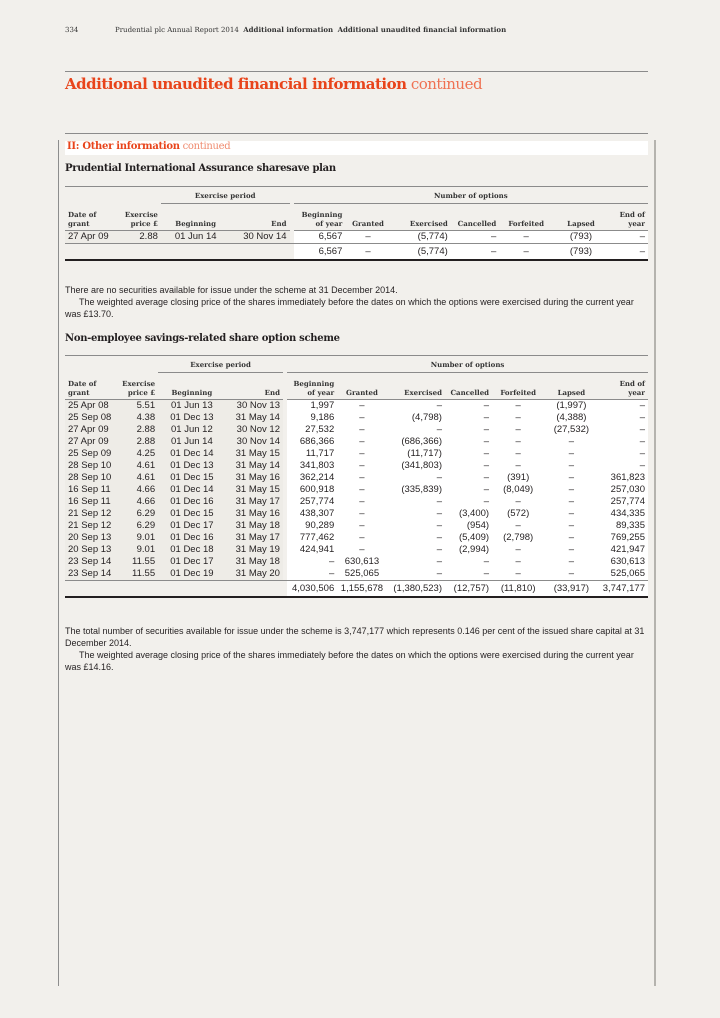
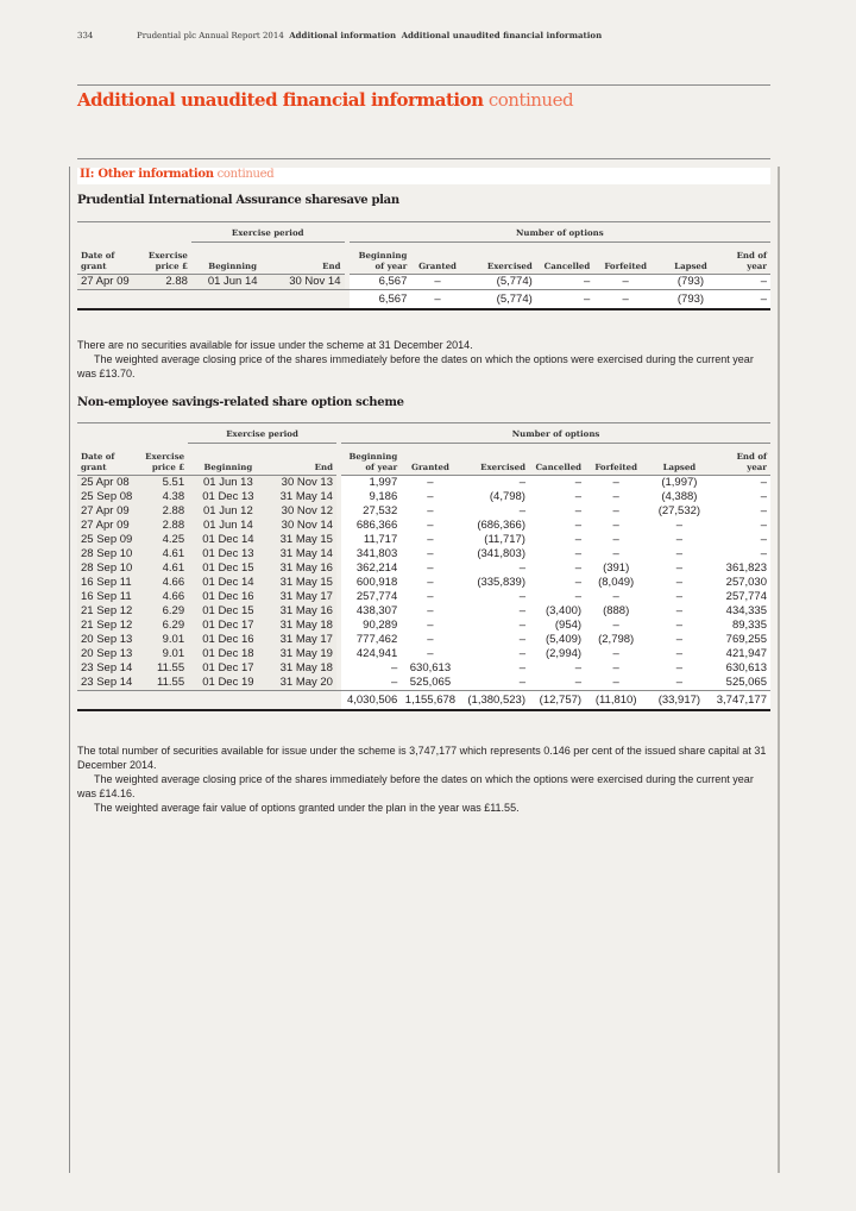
  334 Prudential plc Annual Report 2014 Additional information Additional unaudited financial information
  Additional unaudited financial information continued
  II: Other information continued
  Prudential International Assurance sharesave plan
  	Exercise period		Number of options
  Date of grant	Exerciseprice £	Beginning	End		Beginningof year	Granted	Exercised	Cancelled	Forfeited	Lapsed	End ofyear
  27 Apr 09	2.88	01 Jun 14	30 Nov 14		6,567	–	(5,774)	–	–	(793)	–
  					6,567	–	(5,774)	–	–	(793)	–
  There are no securities available for issue under the scheme at 31 December 2014.
  The weighted average closing price of the shares immediately before the dates on which the options were exercised during the current year was £13.70.
  Non-employee savings-related share option scheme
  	Exercise period		Number of options
  Date of grant	Exerciseprice £	Beginning	End		Beginningof year	Granted	Exercised	Cancelled	Forfeited	Lapsed	End ofyear
  25 Apr 08	5.51	01 Jun 13	30 Nov 13		1,997	–	–	–	–	(1,997)	–
  25 Sep 08	4.38	01 Dec 13	31 May 14		9,186	–	(4,798)	–	–	(4,388)	–
  27 Apr 09	2.88	01 Jun 12	30 Nov 12		27,532	–	–	–	–	(27,532)	–
  27 Apr 09	2.88	01 Jun 14	30 Nov 14		686,366	–	(686,366)	–	–	–	–
  25 Sep 09	4.25	01 Dec 14	31 May 15		11,717	–	(11,717)	–	–	–	–
  28 Sep 10	4.61	01 Dec 13	31 May 14		341,803	–	(341,803)	–	–	–	–
  28 Sep 10	4.61	01 Dec 15	31 May 16		362,214	–	–	–	(391)	–	361,823
  16 Sep 11	4.66	01 Dec 14	31 May 15		600,918	–	(335,839)	–	(8,049)	–	257,030
  16 Sep 11	4.66	01 Dec 16	31 May 17		257,774	–	–	–	–	–	257,774
- 21 Sep 12	6.29	01 Dec 15	31 May 16		438,307	–	–	(3,400)	(572)	–	434,335
+ 21 Sep 12	6.29	01 Dec 15	31 May 16		438,307	–	–	(3,400)	(888)	–	434,335
  21 Sep 12	6.29	01 Dec 17	31 May 18		90,289	–	–	(954)	–	–	89,335
  20 Sep 13	9.01	01 Dec 16	31 May 17		777,462	–	–	(5,409)	(2,798)	–	769,255
  20 Sep 13	9.01	01 Dec 18	31 May 19		424,941	–	–	(2,994)	–	–	421,947
  23 Sep 14	11.55	01 Dec 17	31 May 18		–	630,613	–	–	–	–	630,613
  23 Sep 14	11.55	01 Dec 19	31 May 20		–	525,065	–	–	–	–	525,065
  					4,030,506	1,155,678	(1,380,523)	(12,757)	(11,810)	(33,917)	3,747,177
  The total number of securities available for issue under the scheme is 3,747,177 which represents 0.146 per cent of the issued share capital at 31 December 2014.
  The weighted average closing price of the shares immediately before the dates on which the options were exercised during the current year was £14.16.
+ The weighted average fair value of options granted under the plan in the year was £11.55.
